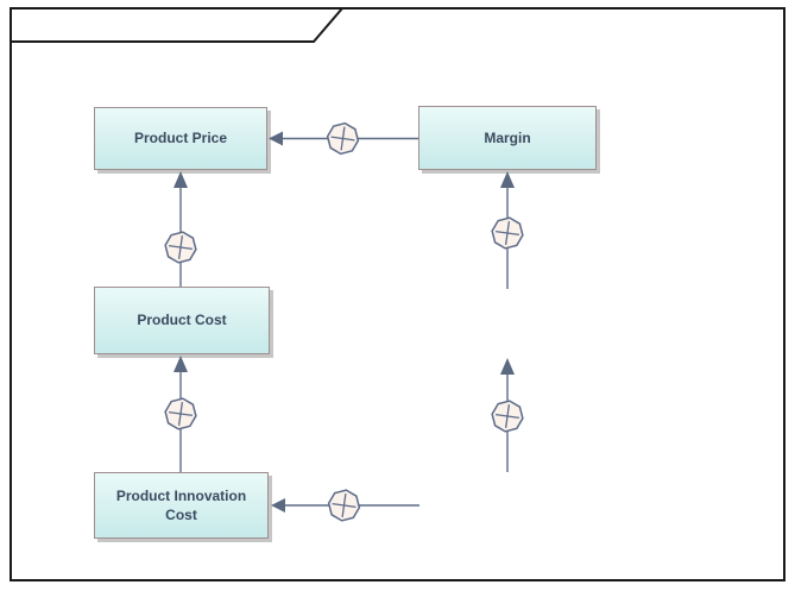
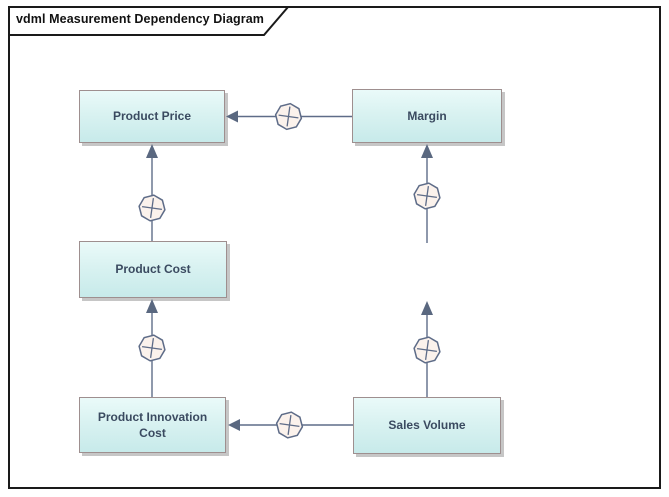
  Product Price
  Margin
  Product Cost
  Product Innovation Cost
+ Sales Volume
+ vdml Measurement Dependency Diagram
